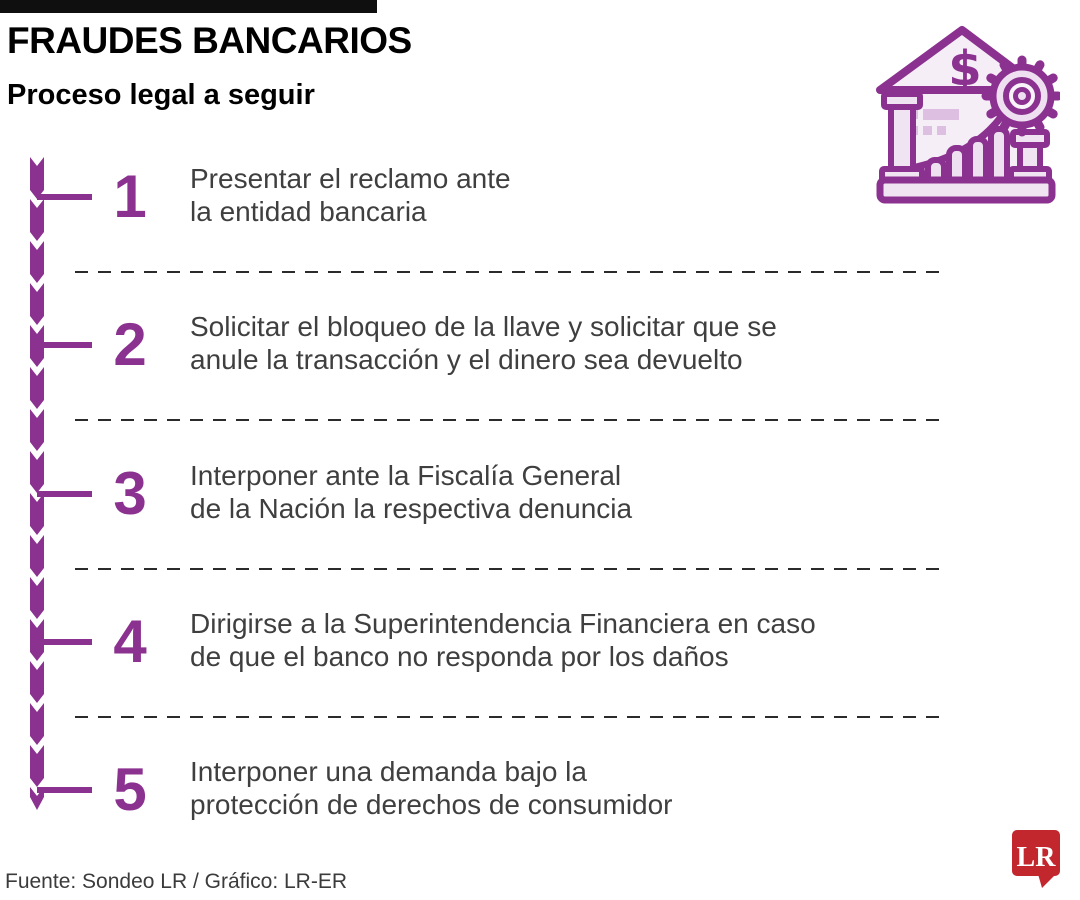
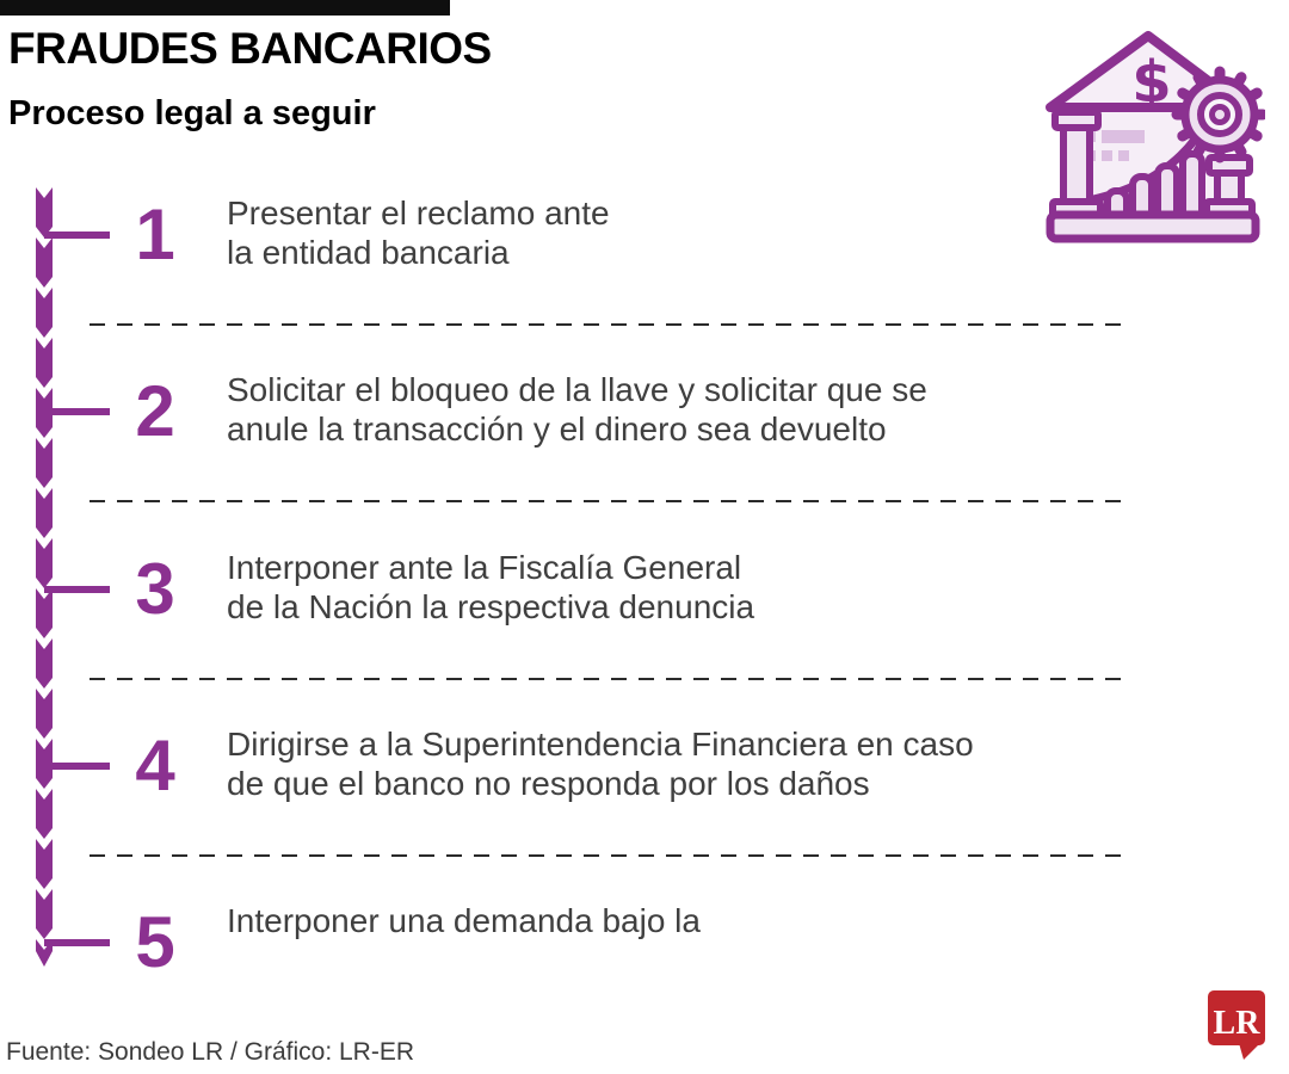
  FRAUDES BANCARIOS
  Proceso legal a seguir
  $
  1
  Presentar el reclamo ante
  la entidad bancaria
  2
  Solicitar el bloqueo de la llave y solicitar que se
  anule la transacción y el dinero sea devuelto
  3
  Interponer ante la Fiscalía General
  de la Nación la respectiva denuncia
  4
  Dirigirse a la Superintendencia Financiera en caso
  de que el banco no responda por los daños
  5
  Interponer una demanda bajo la
- protección de derechos de consumidor
  Fuente: Sondeo LR / Gráfico: LR-ER
  LR
